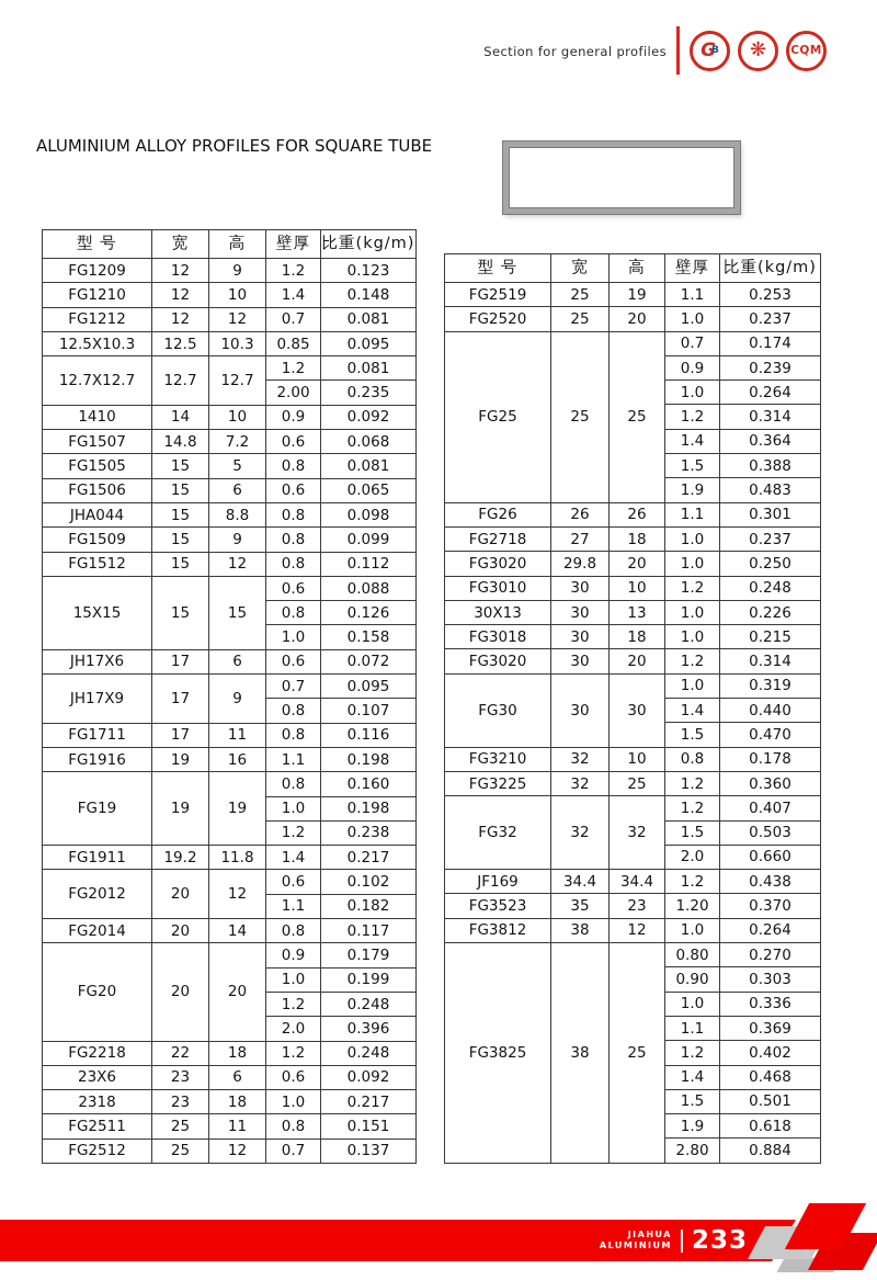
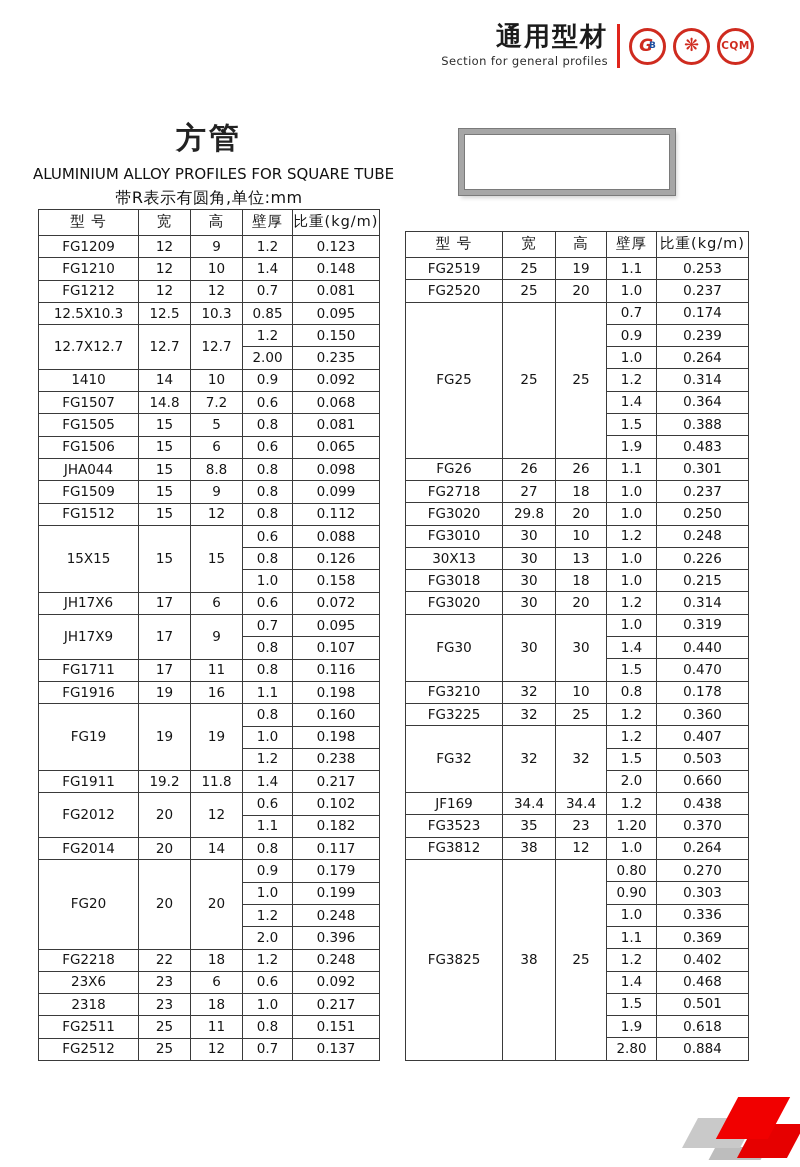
+ 通用型材
  Section for general profiles
  G
  B
  ❋
  CQM
+ 方管
  ALUMINIUM ALLOY PROFILES FOR SQUARE TUBE
+ 带R表示有圆角,单位:mm
  型 号	宽	高	壁厚	比重(kg/m)
  FG1209	12	9	1.2	0.123
  FG1210	12	10	1.4	0.148
  FG1212	12	12	0.7	0.081
  12.5X10.3	12.5	10.3	0.85	0.095
- 12.7X12.7	12.7	12.7	1.2	0.081
+ 12.7X12.7	12.7	12.7	1.2	0.150
  2.00	0.235
  1410	14	10	0.9	0.092
  FG1507	14.8	7.2	0.6	0.068
  FG1505	15	5	0.8	0.081
  FG1506	15	6	0.6	0.065
  JHA044	15	8.8	0.8	0.098
  FG1509	15	9	0.8	0.099
  FG1512	15	12	0.8	0.112
  15X15	15	15	0.6	0.088
  0.8	0.126
  1.0	0.158
  JH17X6	17	6	0.6	0.072
  JH17X9	17	9	0.7	0.095
  0.8	0.107
  FG1711	17	11	0.8	0.116
  FG1916	19	16	1.1	0.198
  FG19	19	19	0.8	0.160
  1.0	0.198
  1.2	0.238
  FG1911	19.2	11.8	1.4	0.217
  FG2012	20	12	0.6	0.102
  1.1	0.182
  FG2014	20	14	0.8	0.117
  FG20	20	20	0.9	0.179
  1.0	0.199
  1.2	0.248
  2.0	0.396
  FG2218	22	18	1.2	0.248
  23X6	23	6	0.6	0.092
  2318	23	18	1.0	0.217
  FG2511	25	11	0.8	0.151
  FG2512	25	12	0.7	0.137
  型 号	宽	高	壁厚	比重(kg/m)
  FG2519	25	19	1.1	0.253
  FG2520	25	20	1.0	0.237
  FG25	25	25	0.7	0.174
  0.9	0.239
  1.0	0.264
  1.2	0.314
  1.4	0.364
  1.5	0.388
  1.9	0.483
  FG26	26	26	1.1	0.301
  FG2718	27	18	1.0	0.237
  FG3020	29.8	20	1.0	0.250
  FG3010	30	10	1.2	0.248
  30X13	30	13	1.0	0.226
  FG3018	30	18	1.0	0.215
  FG3020	30	20	1.2	0.314
  FG30	30	30	1.0	0.319
  1.4	0.440
  1.5	0.470
  FG3210	32	10	0.8	0.178
  FG3225	32	25	1.2	0.360
  FG32	32	32	1.2	0.407
  1.5	0.503
  2.0	0.660
  JF169	34.4	34.4	1.2	0.438
  FG3523	35	23	1.20	0.370
  FG3812	38	12	1.0	0.264
  FG3825	38	25	0.80	0.270
  0.90	0.303
  1.0	0.336
  1.1	0.369
  1.2	0.402
  1.4	0.468
  1.5	0.501
  1.9	0.618
  2.80	0.884
- JIAHUA
- ALUMINIUM
- 233
